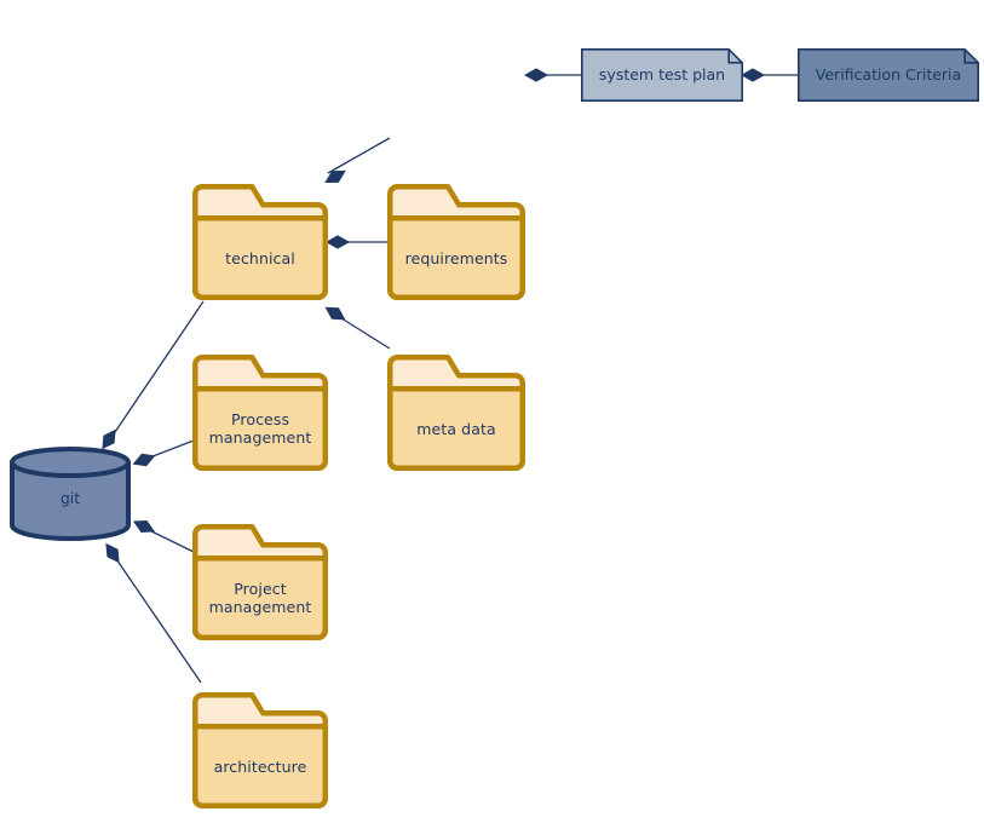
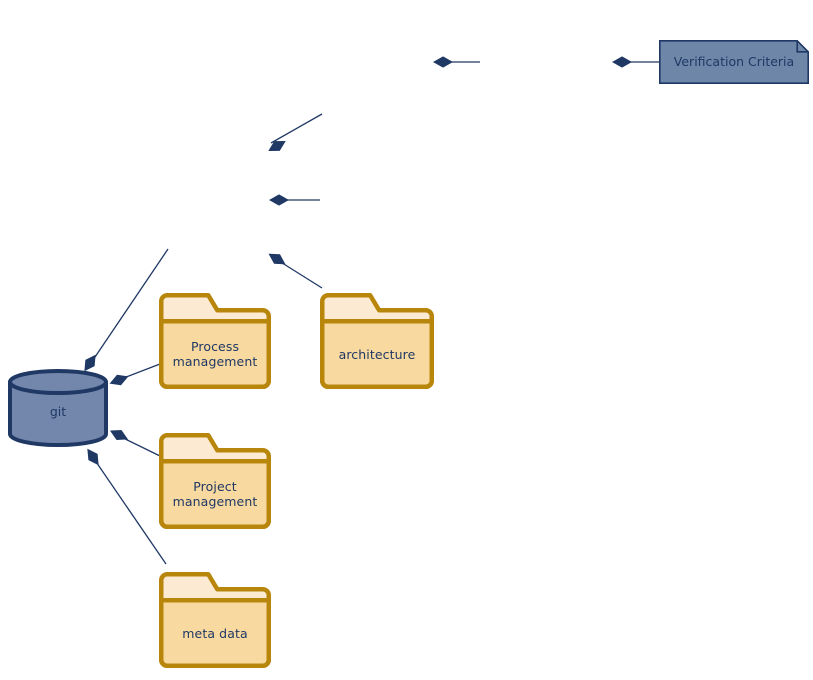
- technical
- requirements
  Process
  management
- meta data
+ architecture
  Project
  management
- architecture
+ meta data
- system test plan
  Verification Criteria
  git
